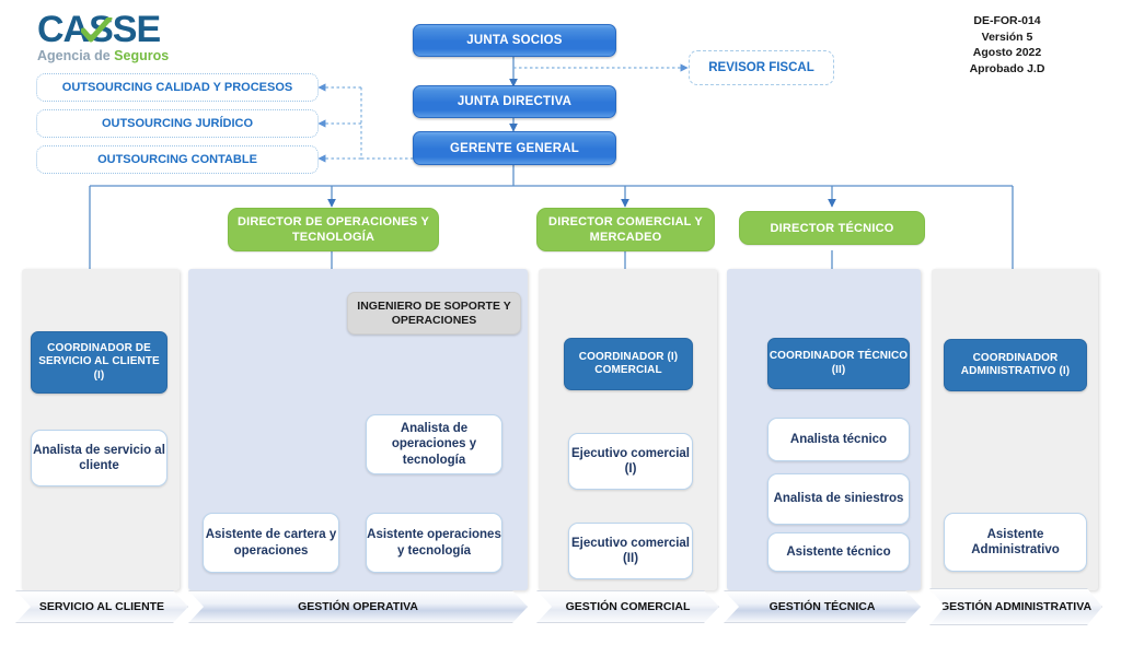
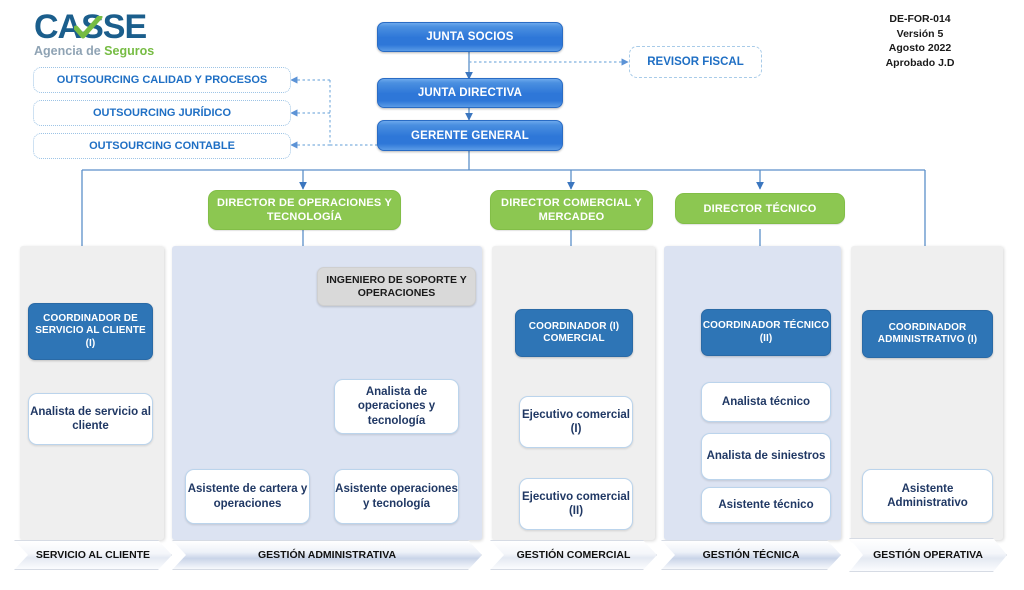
  CASE
  Agencia de Seguros
  DE-FOR-014
  Versión 5
  Agosto 2022
  Aprobado J.D
  JUNTA SOCIOS
  JUNTA DIRECTIVA
  GERENTE GENERAL
  REVISOR FISCAL
  OUTSOURCING CALIDAD Y PROCESOS
  OUTSOURCING JURÍDICO
  OUTSOURCING CONTABLE
  DIRECTOR DE OPERACIONES Y TECNOLOGÍA
  DIRECTOR COMERCIAL Y MERCADEO
  DIRECTOR TÉCNICO
  COORDINADOR DE SERVICIO AL CLIENTE (I)
  Analista de servicio al cliente
  INGENIERO DE SOPORTE Y OPERACIONES
  Analista de operaciones y tecnología
  Asistente de cartera y operaciones
  Asistente operaciones y tecnología
  COORDINADOR (I) COMERCIAL
  Ejecutivo comercial (I)
  Ejecutivo comercial (II)
  COORDINADOR TÉCNICO (II)
  Analista técnico
  Analista de siniestros
  Asistente técnico
  COORDINADOR ADMINISTRATIVO (I)
  Asistente Administrativo
  SERVICIO AL CLIENTE
- GESTIÓN OPERATIVA
+ GESTIÓN ADMINISTRATIVA
  GESTIÓN COMERCIAL
  GESTIÓN TÉCNICA
- GESTIÓN ADMINISTRATIVA
+ GESTIÓN OPERATIVA
